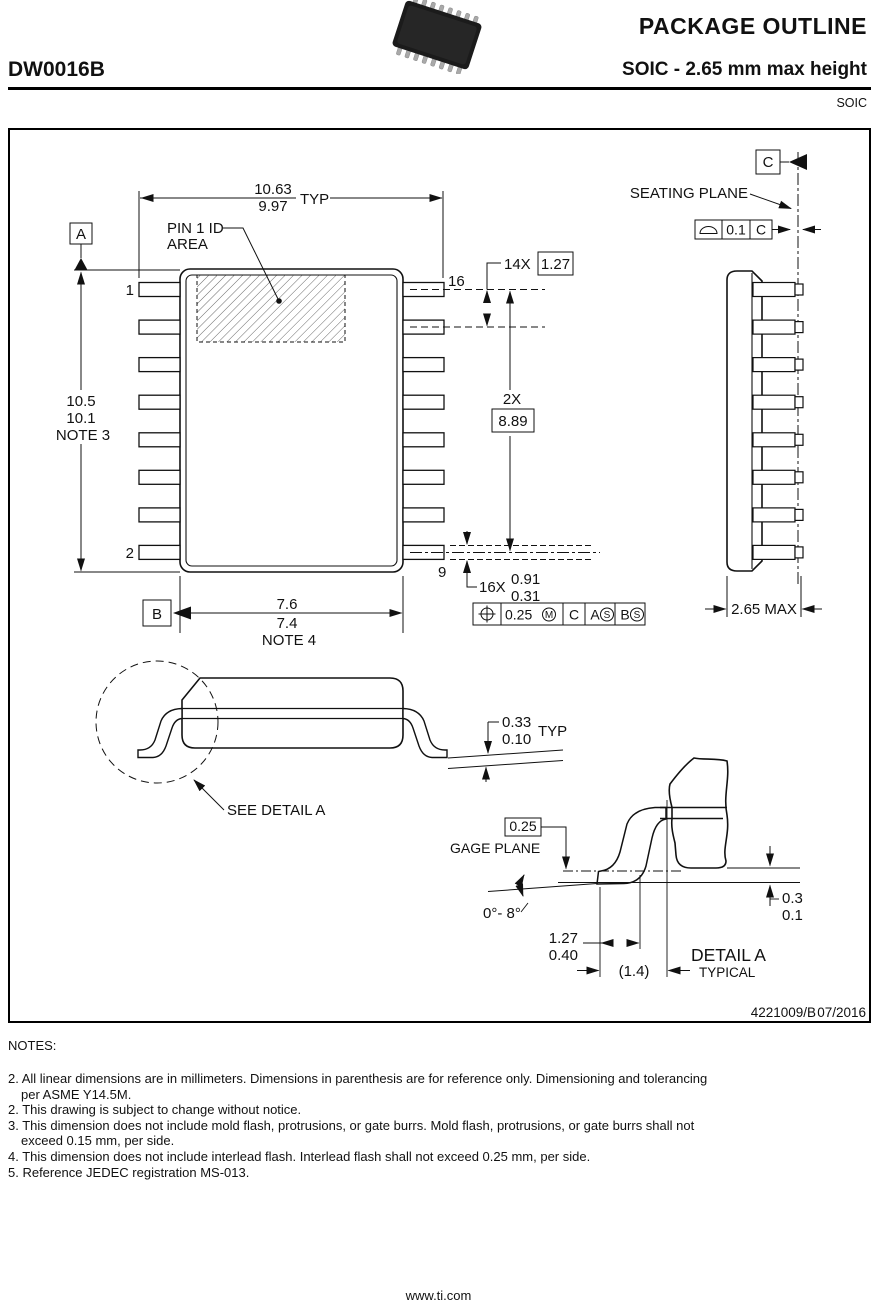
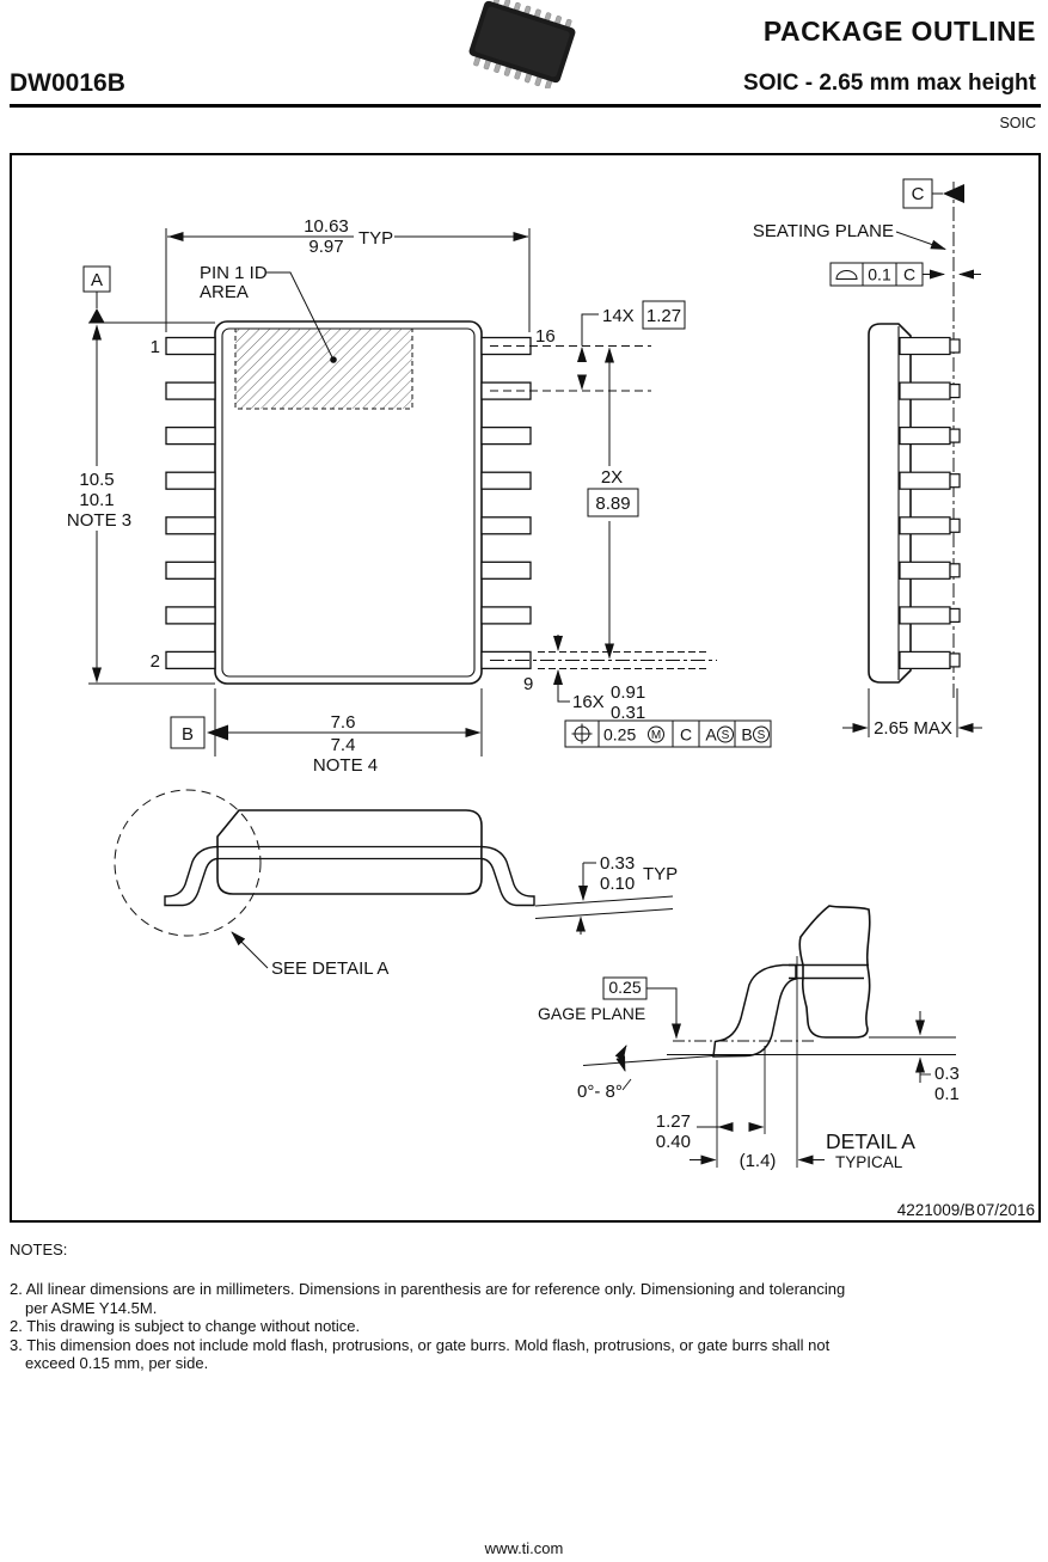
  PACKAGE OUTLINE
  DW0016B
  SOIC - 2.65 mm max height
  SOIC
  10.63
  9.97
  TYP
  PIN 1 ID
  AREA
  A
  1
  2
  16
  9
  10.5
  10.1
  NOTE 3
  14X
  1.27
  2X
  8.89
  16X
  0.91
  0.31
  0.25
  M
  C
  A
  S
  B
  S
  B
  7.6
  7.4
  NOTE 4
  C
  SEATING PLANE
  0.1
  C
  2.65 MAX
  0.33
  0.10
  TYP
  SEE DETAIL A
  0.25
  GAGE PLANE
  0°- 8°
  1.27
  0.40
  (1.4)
  DETAIL A
  TYPICAL
  0.3
  0.1
  4221009/B
  07/2016
  NOTES:
  2. All linear dimensions are in millimeters. Dimensions in parenthesis are for reference only. Dimensioning and tolerancing
  per ASME Y14.5M.
  2. This drawing is subject to change without notice.
  3. This dimension does not include mold flash, protrusions, or gate burrs. Mold flash, protrusions, or gate burrs shall not
  exceed 0.15 mm, per side.
- 4. This dimension does not include interlead flash. Interlead flash shall not exceed 0.25 mm, per side.
- 5. Reference JEDEC registration MS-013.
  www.ti.com
